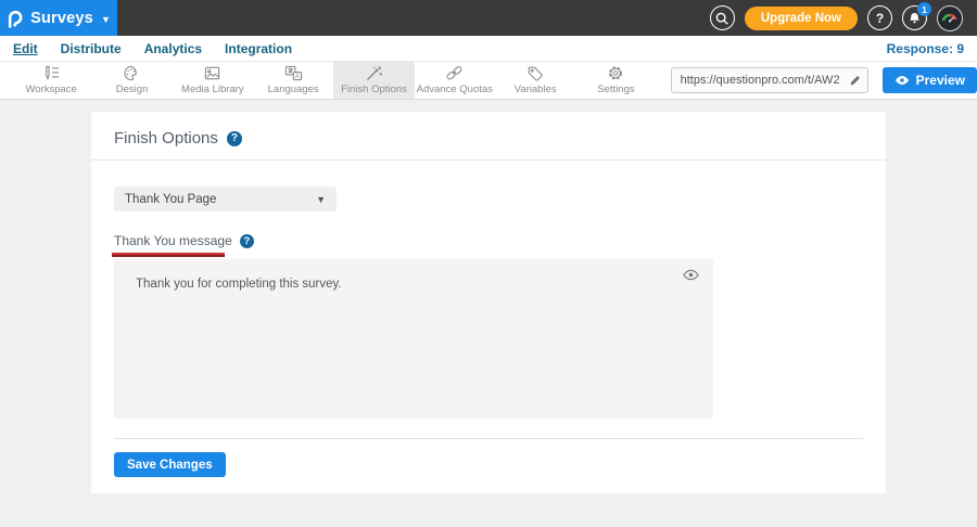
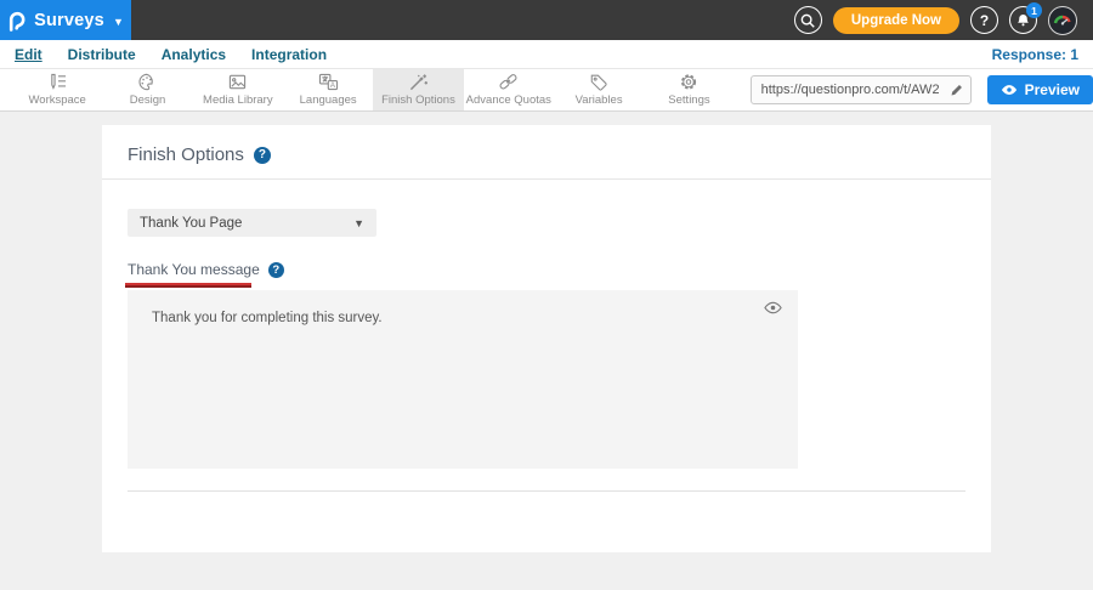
  Surveys
  ▼
  Upgrade Now
  ?
  1
  Edit
  Distribute
  Analytics
  Integration
- Response: 9
+ Response: 1
  Workspace
  Design
  Media Library
  Languages
  Finish Options
  Advance Quotas
  Variables
  Settings
  https://questionpro.com/t/AW2
  Preview
  Finish Options
  ?
  Thank You Page
  ▼
  Thank You message
  ?
  Thank you for completing this survey.
- Save Changes
